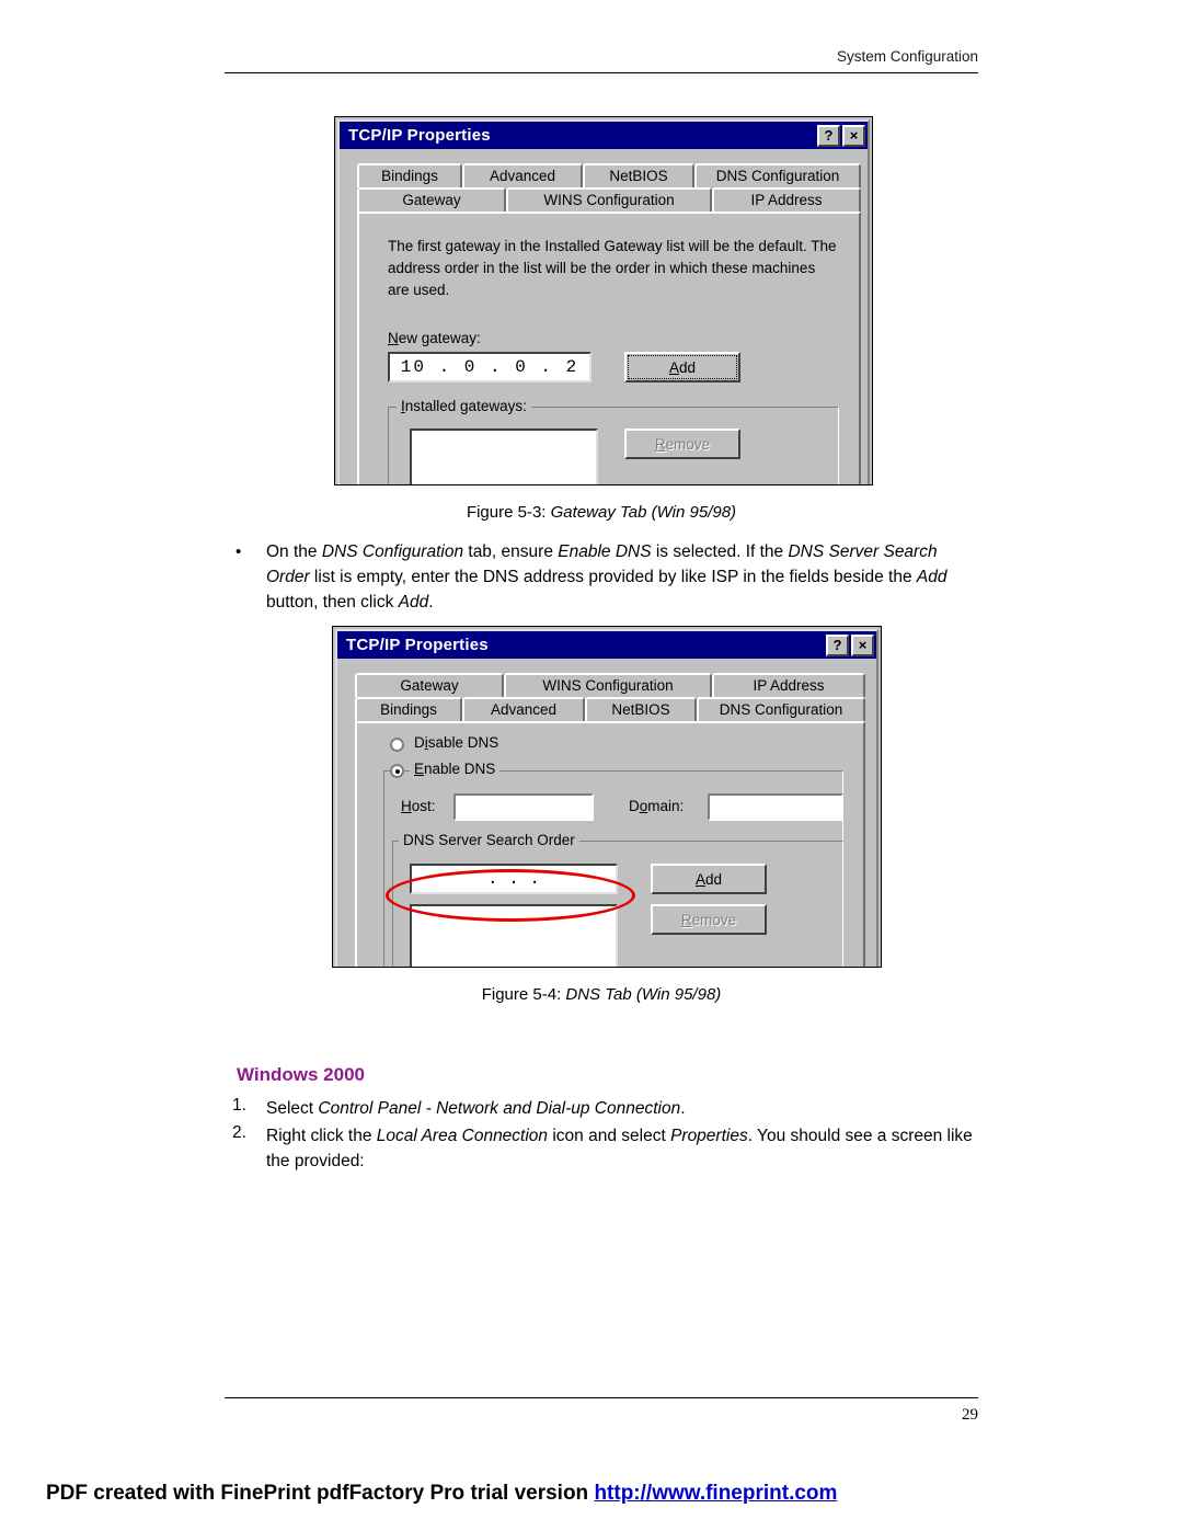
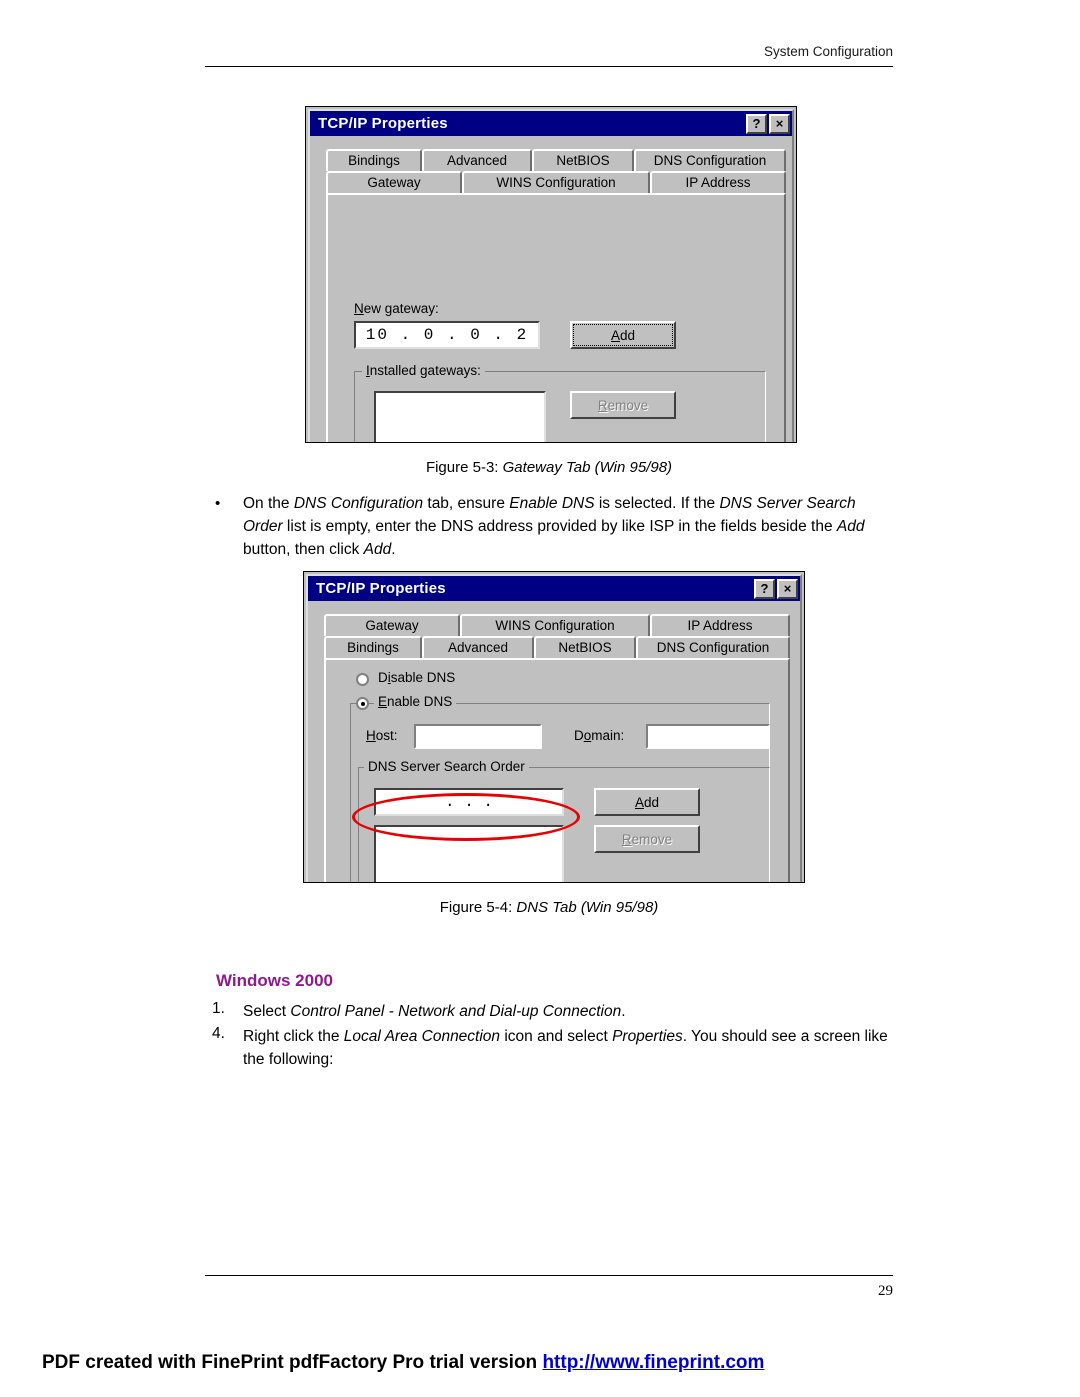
  System Configuration
  TCP/IP Properties
  ?
  ×
  Bindings
  Advanced
  NetBIOS
  DNS Configuration
  Gateway
  WINS Configuration
  IP Address
- The first gateway in the Installed Gateway list will be the default. The address order in the list will be the order in which these machines are used.
  New gateway:
  10 . 0 . 0 . 2
  A
  dd
  Installed gateways:
  R
  emove
  Figure 5-3: Gateway Tab (Win 95/98)
  •
  On the DNS Configuration tab, ensure Enable DNS is selected. If the DNS Server Search Order list is empty, enter the DNS address provided by like ISP in the fields beside the Add button, then click Add.
  TCP/IP Properties
  ?
  ×
  Gateway
  WINS Configuration
  IP Address
  Bindings
  Advanced
  NetBIOS
  DNS Configuration
  Disable DNS
  Enable DNS
  Host:
  Domain:
  DNS Server Search Order
  . . .
  A
  dd
  R
  emove
  Figure 5-4: DNS Tab (Win 95/98)
  Windows 2000
  1.
  Select Control Panel - Network and Dial-up Connection.
- 2.
+ 4.
- Right click the Local Area Connection icon and select Properties. You should see a screen like the provided:
+ Right click the Local Area Connection icon and select Properties. You should see a screen like the following:
  29
  PDF created with FinePrint pdfFactory Pro trial version http://www.fineprint.com
